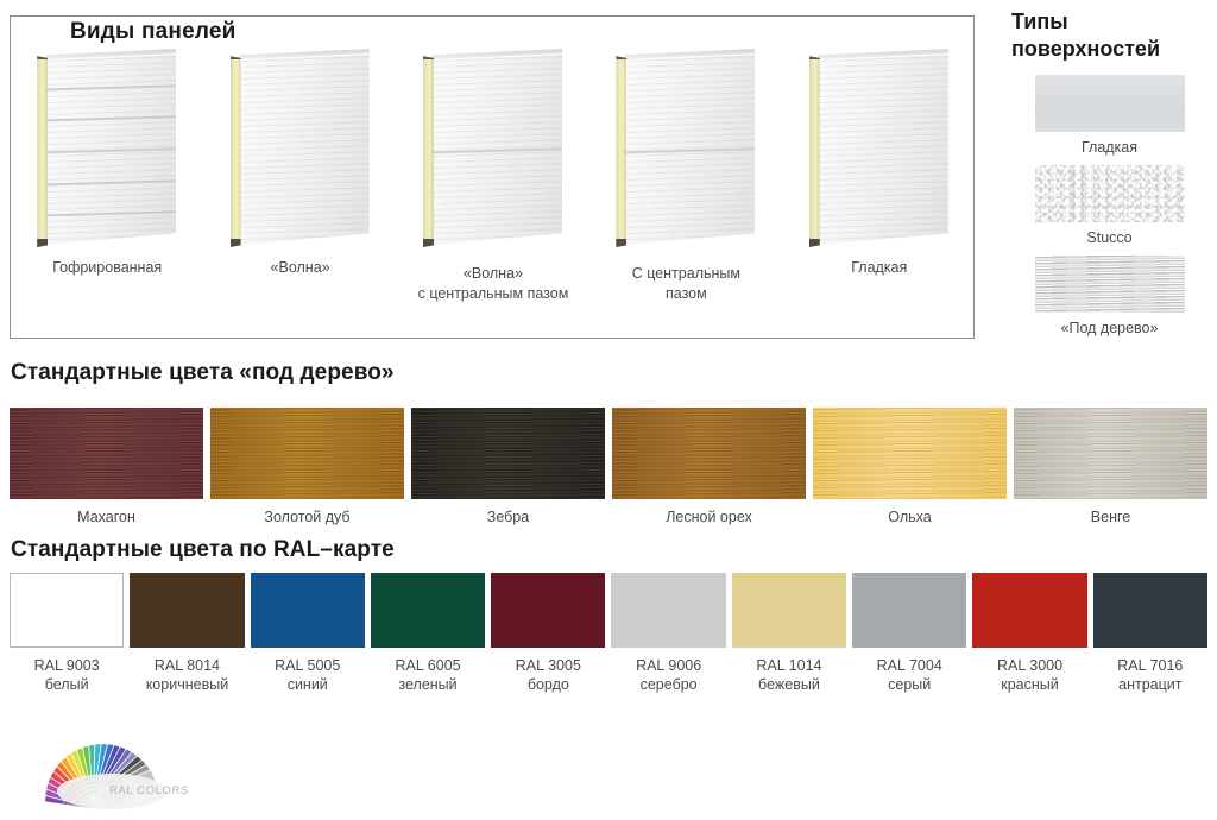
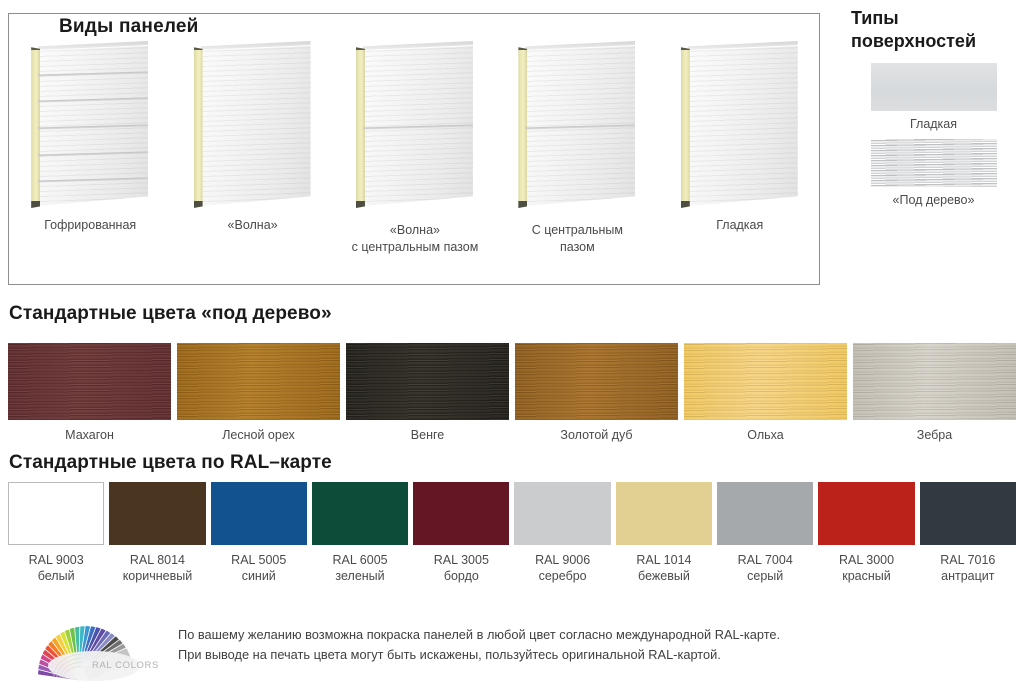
  Виды панелей
  Гофрированная
  «Волна»
  «Волна»
  с центральным пазом
  С центральным
  пазом
  Гладкая
  Типы поверхностей
  Гладкая
- Stucco
  «Под дерево»
  Стандартные цвета «под дерево»
  Махагон
- Золотой дуб
+ Лесной орех
- Зебра
+ Венге
- Лесной орех
+ Золотой дуб
  Ольха
- Венге
+ Зебра
  Стандартные цвета по RAL–карте
  RAL 9003
  белый
  RAL 8014
  коричневый
  RAL 5005
  синий
  RAL 6005
  зеленый
  RAL 3005
  бордо
  RAL 9006
  серебро
  RAL 1014
  бежевый
  RAL 7004
  серый
  RAL 3000
  красный
  RAL 7016
  антрацит
  RAL COLORS
+ По вашему желанию возможна покраска панелей в любой цвет согласно международной RAL-карте.
+ При выводе на печать цвета могут быть искажены, пользуйтесь оригинальной RAL-картой.
